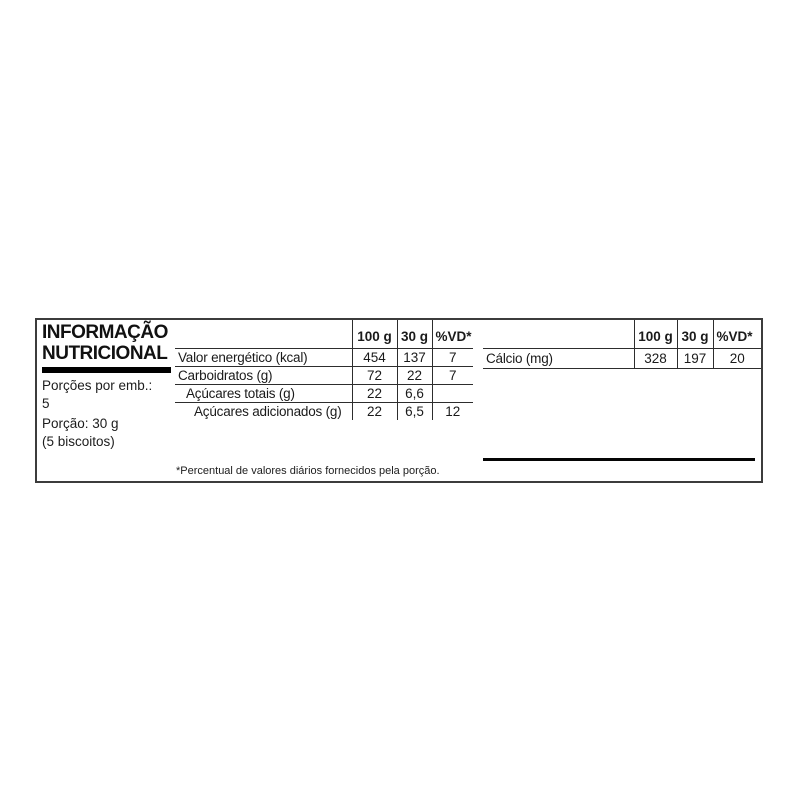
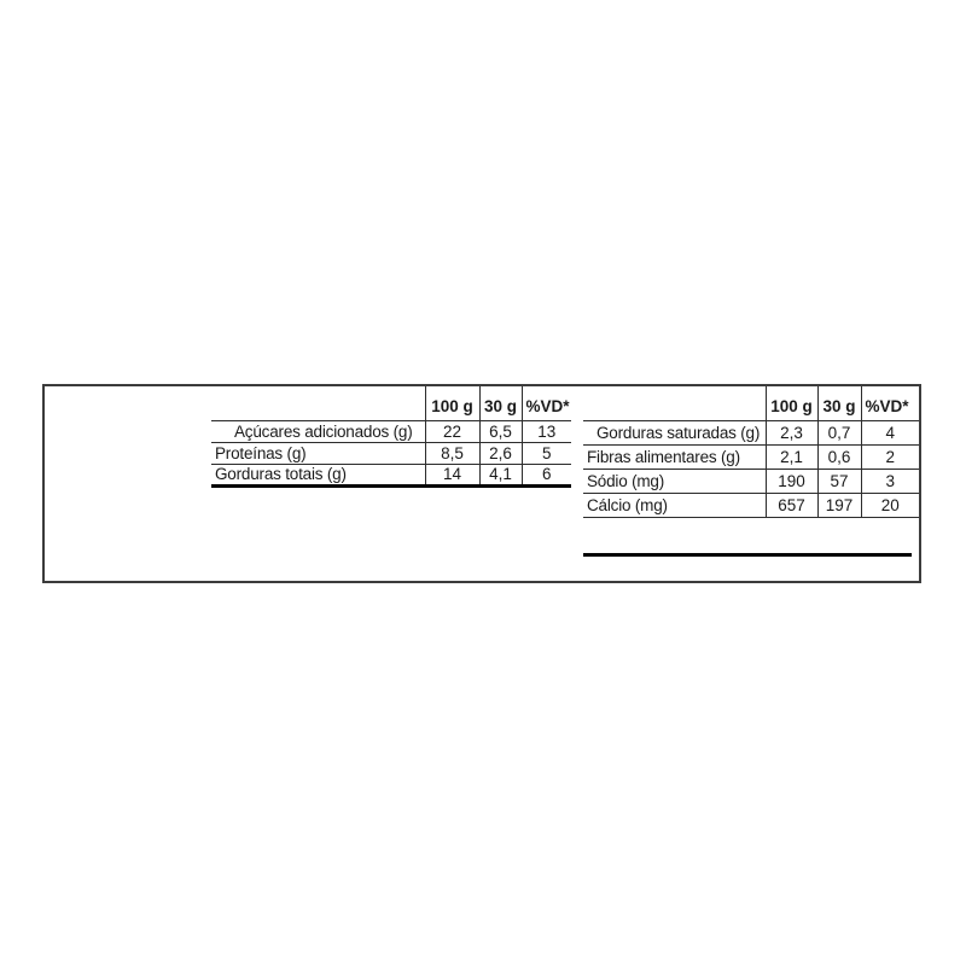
- INFORMAÇÃO NUTRICIONAL
- Porções por emb.:
- 5
- Porção: 30 g
- (5 biscoitos)
  	100 g	30 g	%VD*
- Valor energético (kcal)	454	137	7
- Carboidratos (g)	72	22	7
- Açúcares totais (g)	22	6,6
- Açúcares adicionados (g)	22	6,5	12
+ Açúcares adicionados (g)	22	6,5	13
+ Proteínas (g)	8,5	2,6	5
+ Gorduras totais (g)	14	4,1	6
  	100 g	30 g	%VD*
+ Gorduras saturadas (g)	2,3	0,7	4
+ Fibras alimentares (g)	2,1	0,6	2
+ Sódio (mg)	190	57	3
- Cálcio (mg)	328	197	20
+ Cálcio (mg)	657	197	20
- *Percentual de valores diários fornecidos pela porção.
